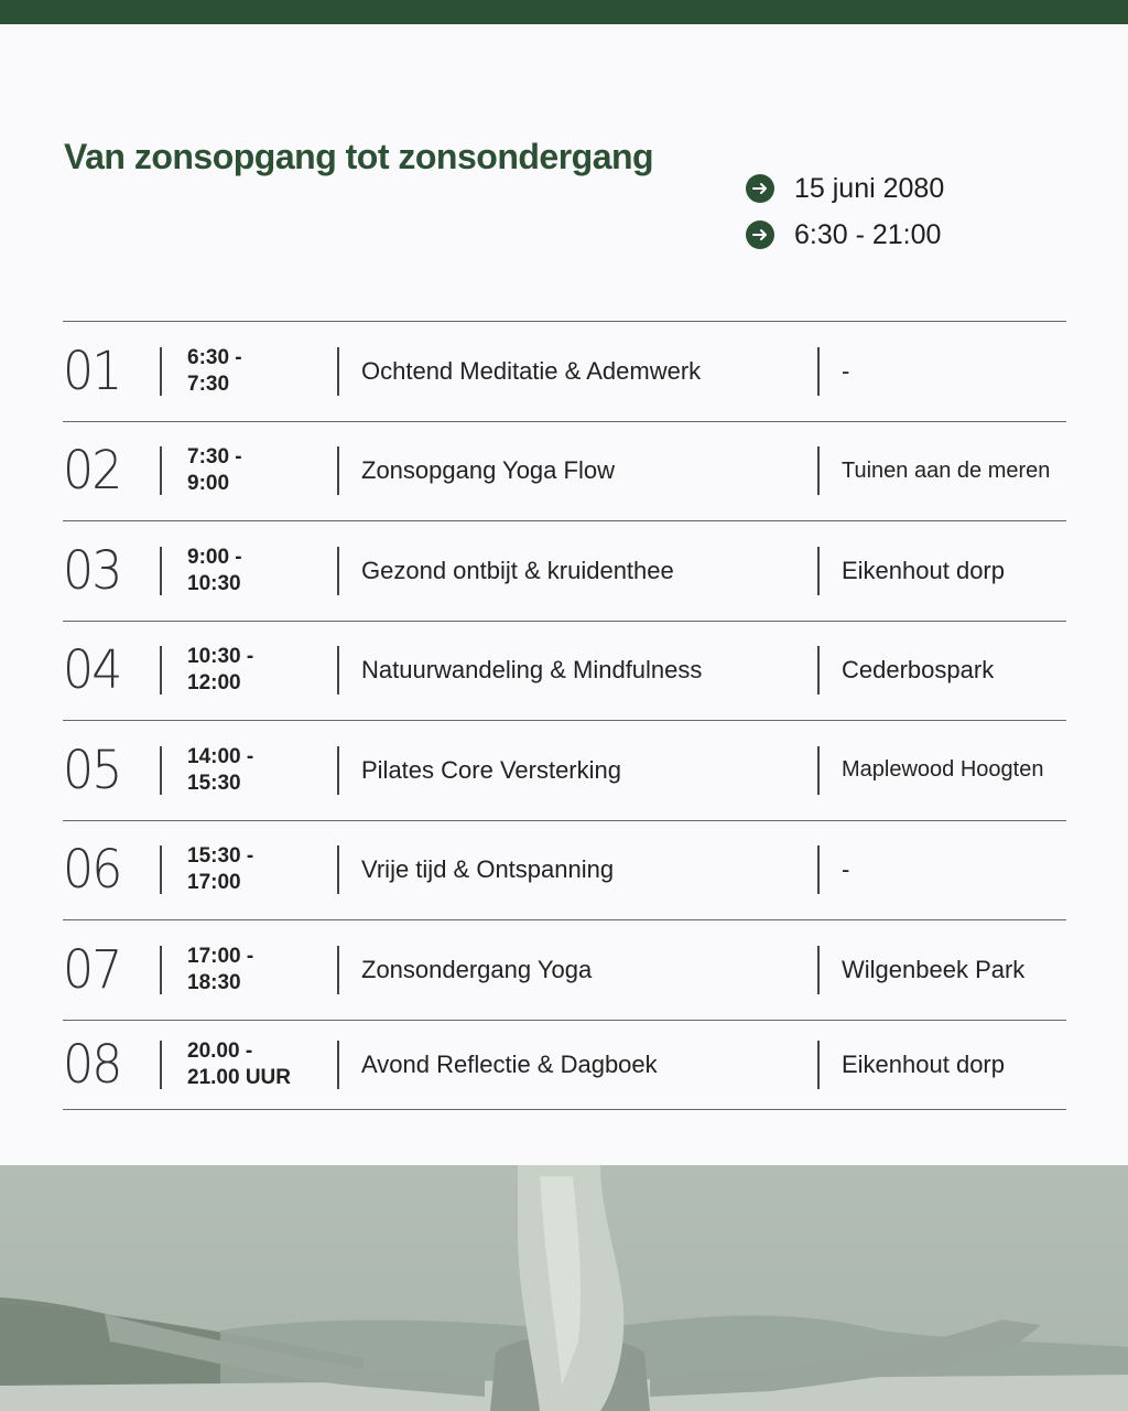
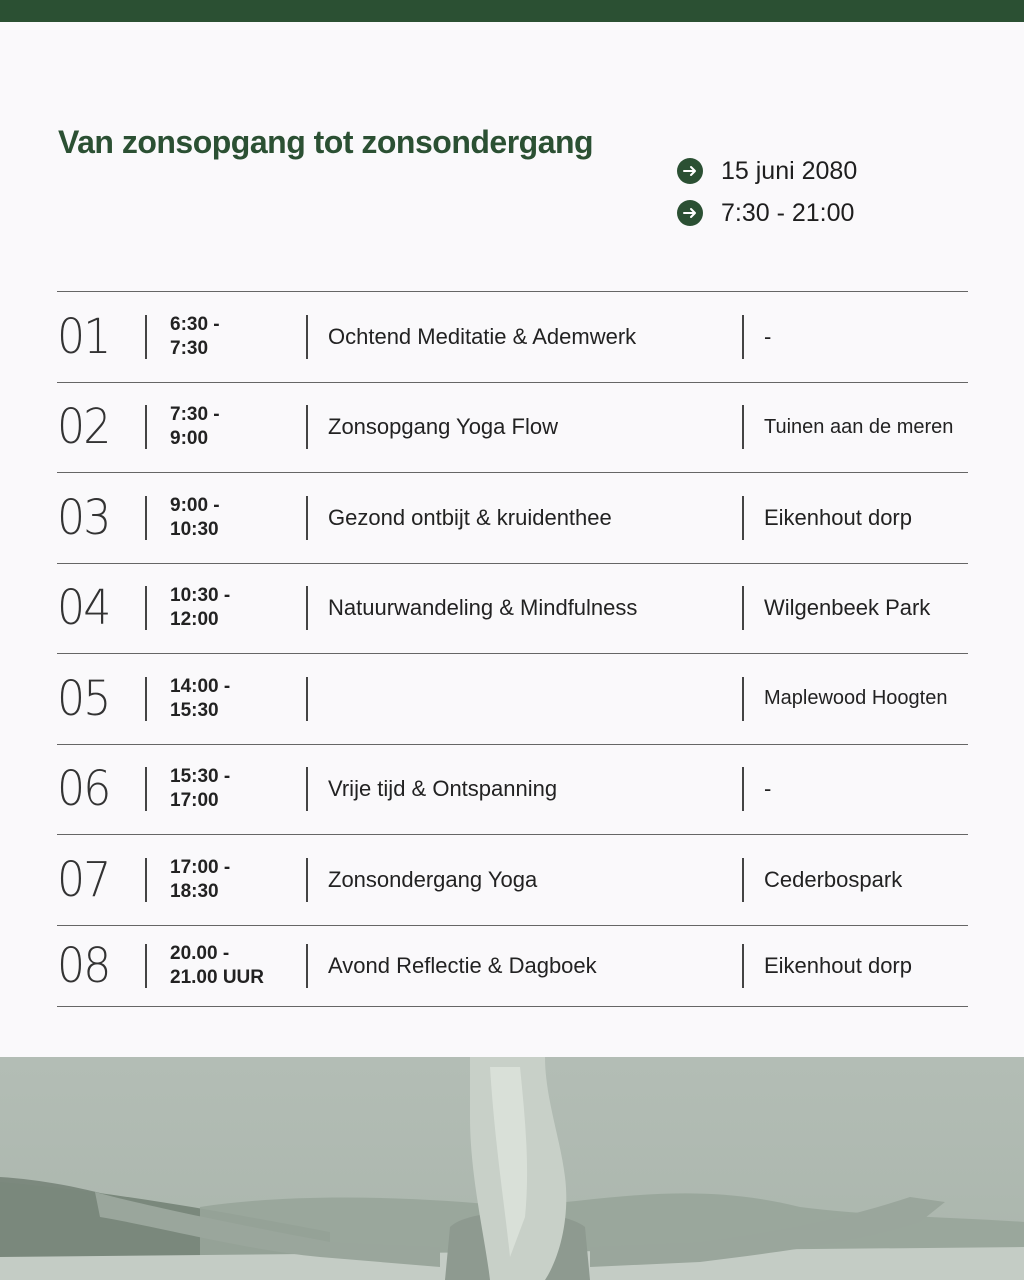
  Van zonsopgang tot zonsondergang
  15 juni 2080
- 6:30 - 21:00
+ 7:30 - 21:00
  01
  6:30 -
  7:30
  Ochtend Meditatie & Ademwerk
  -
  02
  7:30 -
  9:00
  Zonsopgang Yoga Flow
  Tuinen aan de meren
  03
  9:00 -
  10:30
  Gezond ontbijt & kruidenthee
  Eikenhout dorp
  04
  10:30 -
  12:00
  Natuurwandeling & Mindfulness
- Cederbospark
+ Wilgenbeek Park
  05
  14:00 -
  15:30
- Pilates Core Versterking
  Maplewood Hoogten
  06
  15:30 -
  17:00
  Vrije tijd & Ontspanning
  -
  07
  17:00 -
  18:30
  Zonsondergang Yoga
- Wilgenbeek Park
+ Cederbospark
  08
  20.00 -
  21.00 UUR
  Avond Reflectie & Dagboek
  Eikenhout dorp
